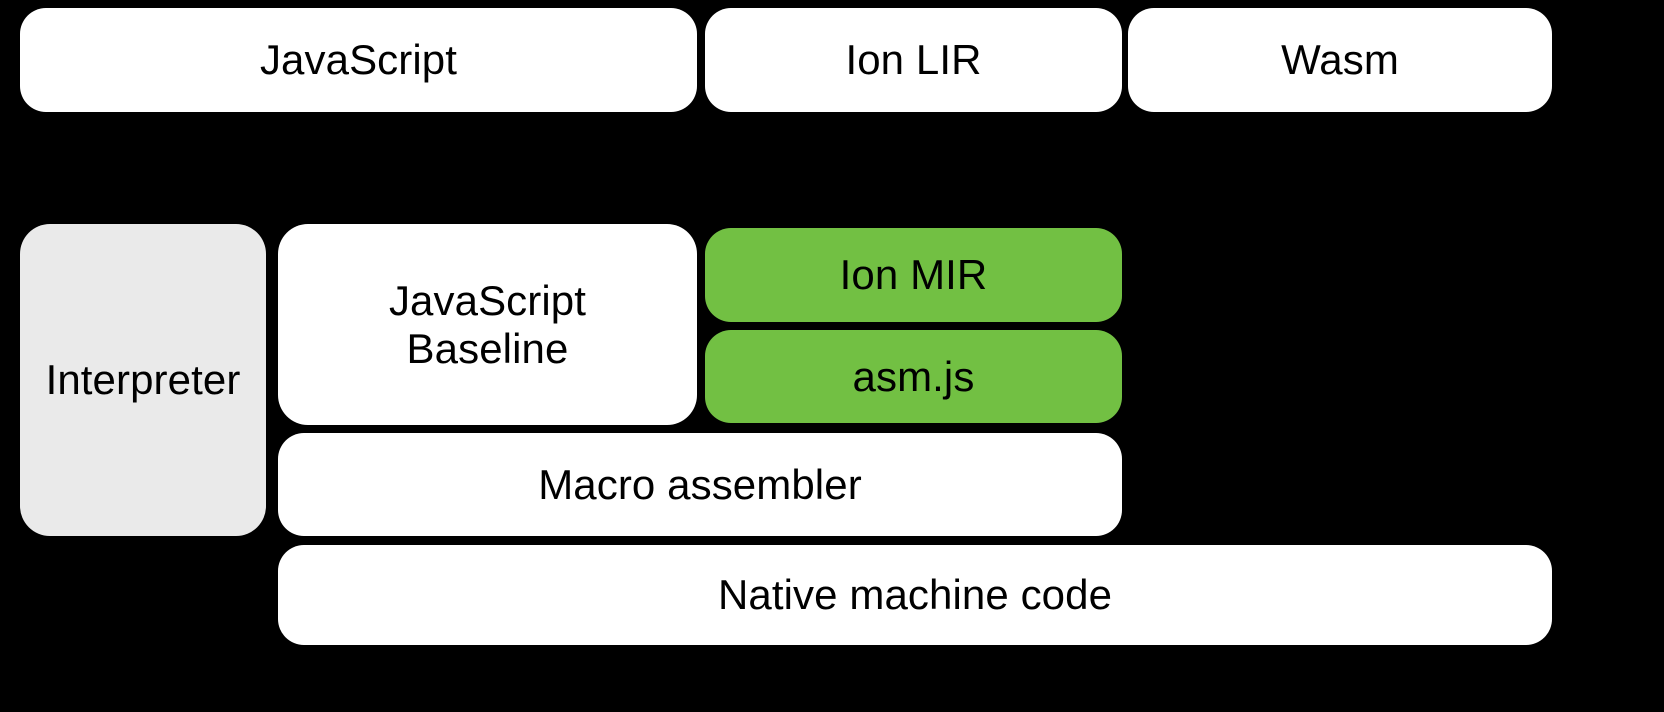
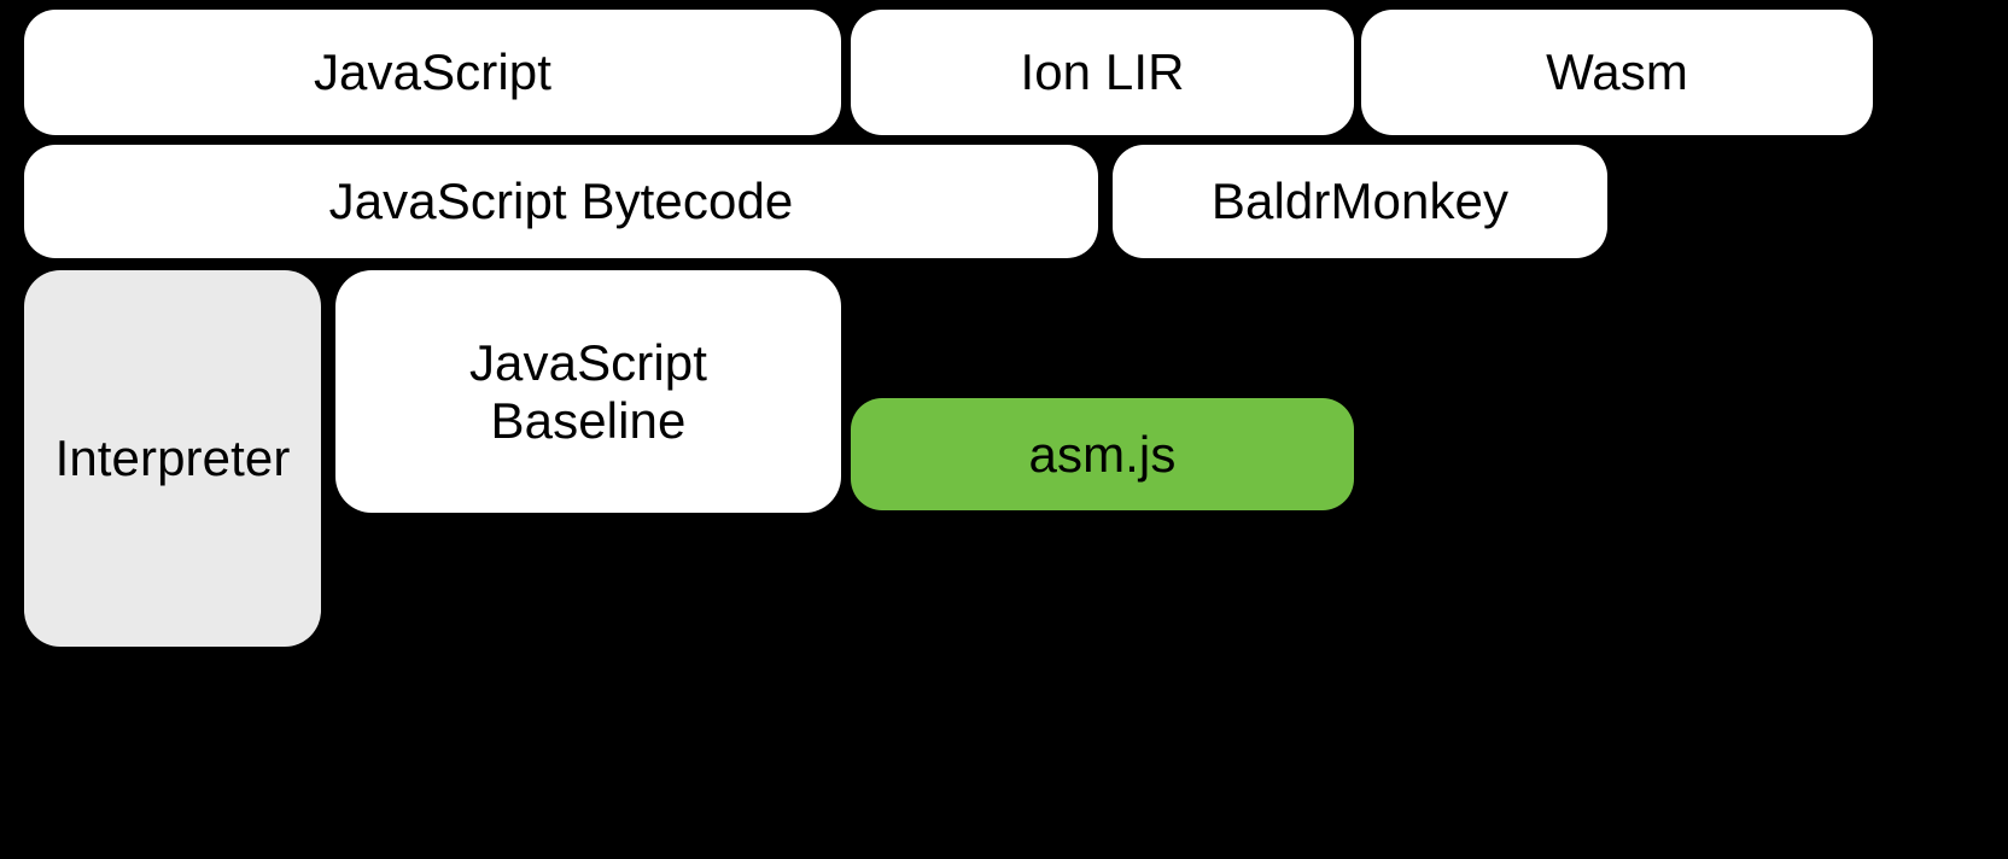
  JavaScript
  Ion LIR
  Wasm
+ JavaScript Bytecode
+ BaldrMonkey
  Interpreter
  JavaScript
  Baseline
- Ion MIR
  asm.js
- Macro assembler
- Native machine code
